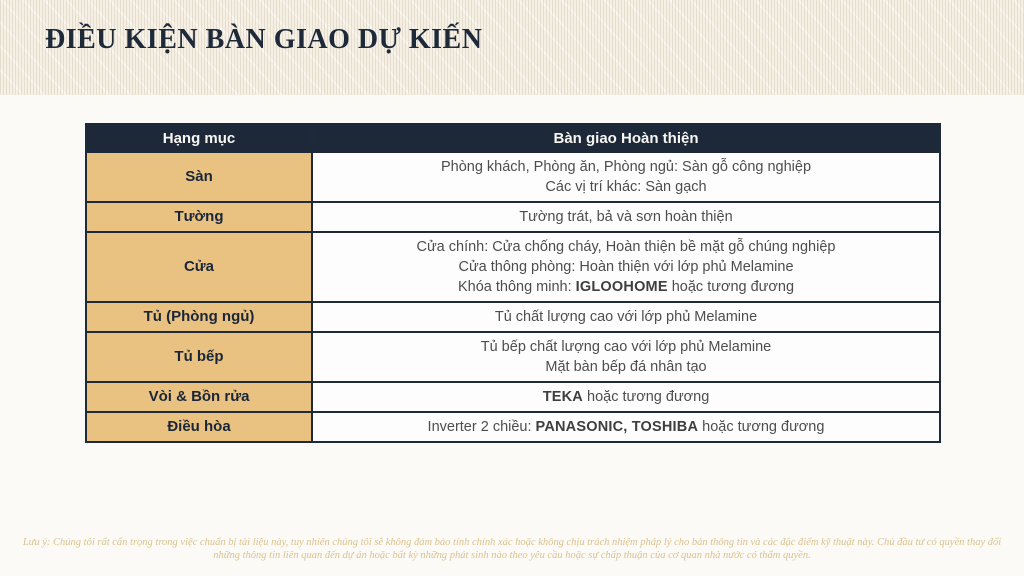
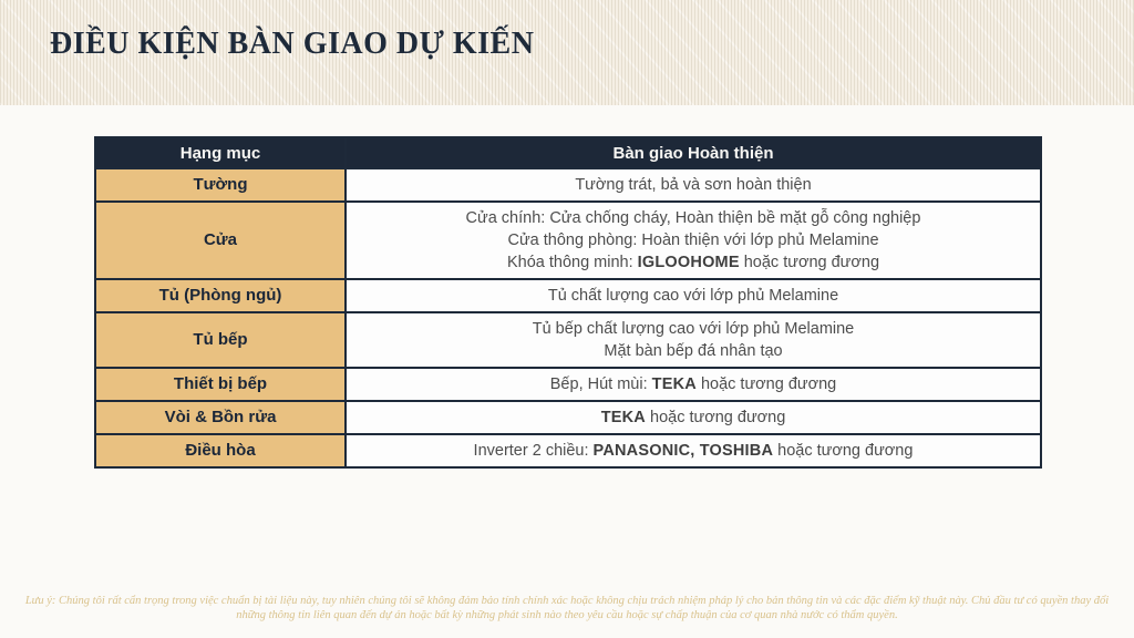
  ĐIỀU KIỆN BÀN GIAO DỰ KIẾN
  Hạng mục	Bàn giao Hoàn thiện
- Sàn	Phòng khách, Phòng ăn, Phòng ngủ: Sàn gỗ công nghiệpCác vị trí khác: Sàn gạch
  Tường	Tường trát, bả và sơn hoàn thiện
- Cửa	Cửa chính: Cửa chống cháy, Hoàn thiện bề mặt gỗ chúng nghiệpCửa thông phòng: Hoàn thiện với lớp phủ MelamineKhóa thông minh: IGLOOHOME hoặc tương đương
+ Cửa	Cửa chính: Cửa chống cháy, Hoàn thiện bề mặt gỗ công nghiệpCửa thông phòng: Hoàn thiện với lớp phủ MelamineKhóa thông minh: IGLOOHOME hoặc tương đương
  Tủ (Phòng ngủ)	Tủ chất lượng cao với lớp phủ Melamine
  Tủ bếp	Tủ bếp chất lượng cao với lớp phủ MelamineMặt bàn bếp đá nhân tạo
+ Thiết bị bếp	Bếp, Hút mùi: TEKA hoặc tương đương
  Vòi & Bồn rửa	TEKA hoặc tương đương
  Điều hòa	Inverter 2 chiều: PANASONIC, TOSHIBA hoặc tương đương
  Lưu ý: Chúng tôi rất cẩn trọng trong việc chuẩn bị tài liệu này, tuy nhiên chúng tôi sẽ không đảm bảo tính chính xác hoặc không chịu trách nhiệm pháp lý cho bản thông tin và các đặc điểm kỹ thuật này. Chủ đầu tư có quyền thay đổi những thông tin liên quan đến dự án hoặc bất kỳ những phát sinh nào theo yêu cầu hoặc sự chấp thuận của cơ quan nhà nước có thẩm quyền.
